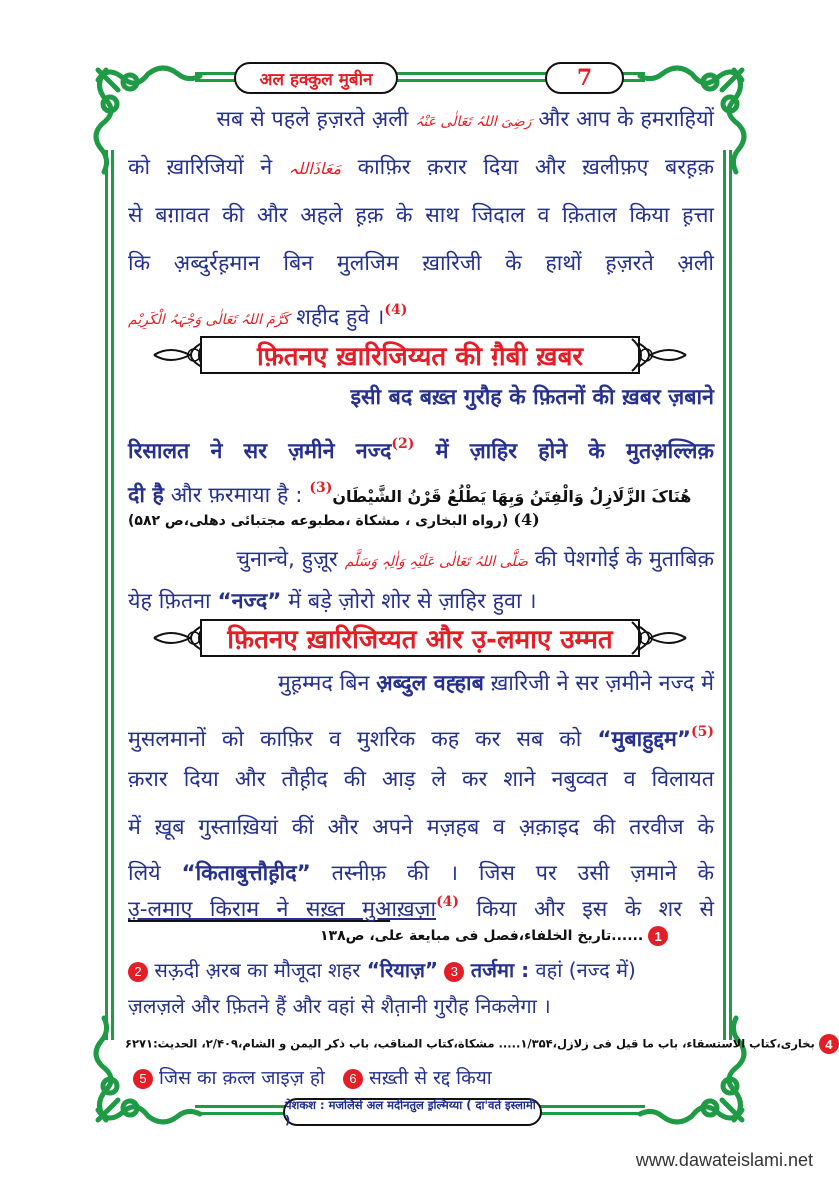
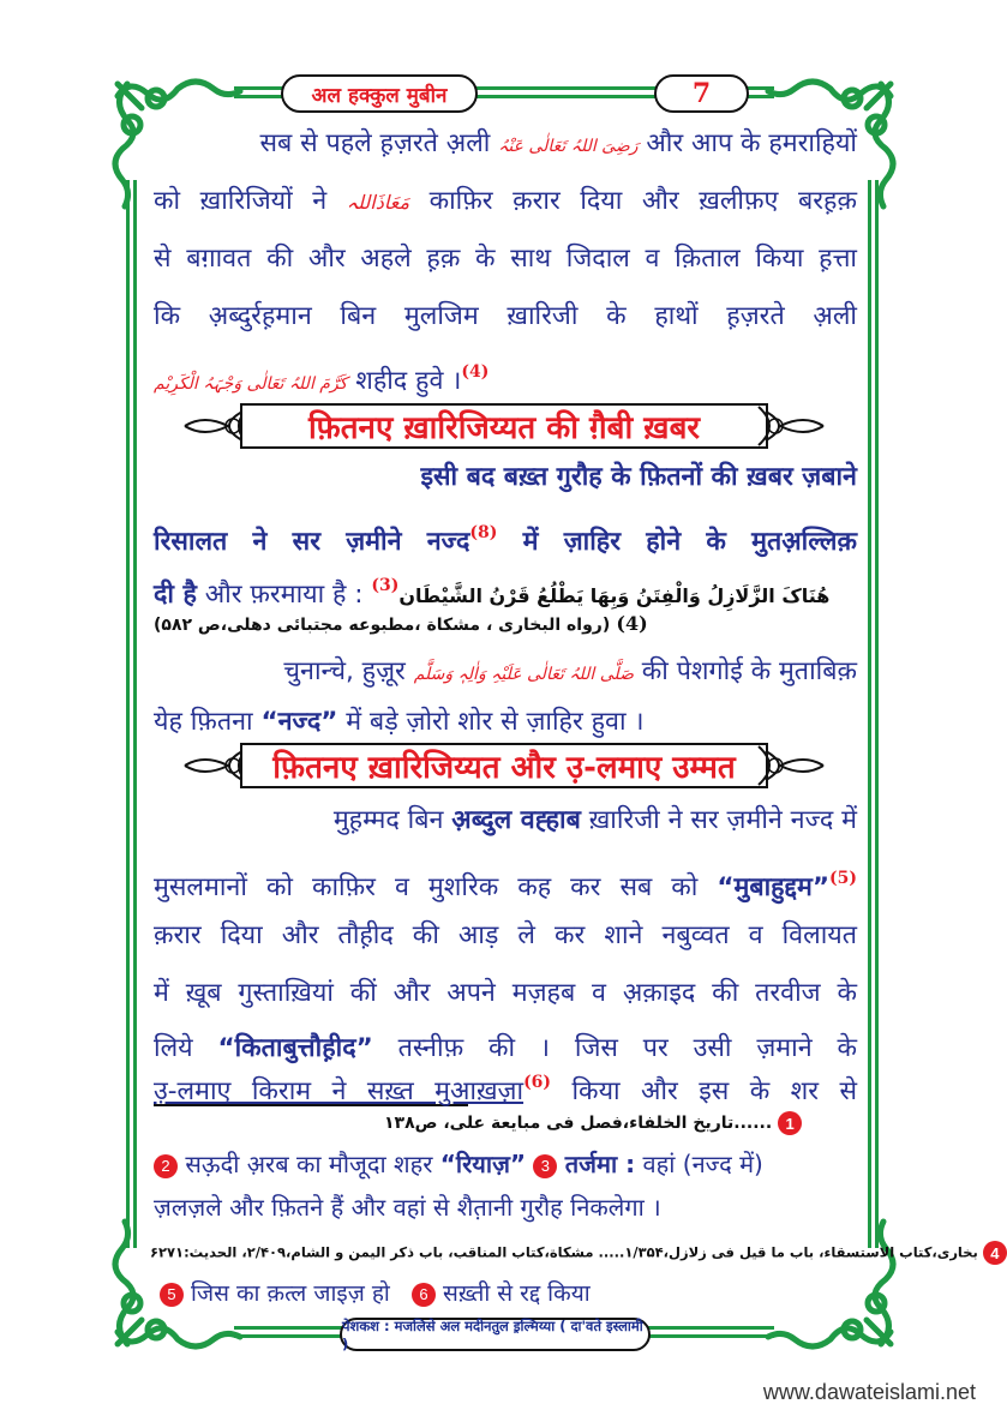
  अल हक्कुल मुबीन
  7
  सब से पहले ह़ज़रते अ़ली رَضِیَ اللہُ تَعَالٰی عَنْہُ और आप के हमराहियों
  को ख़ारिजियों ने مَعَاذَاللہ काफ़िर क़रार दिया और ख़लीफ़ए बरह़क़
  से बग़ावत की और अहले ह़क़ के साथ जिदाल व क़िताल किया ह़त्ता
  कि अ़ब्दुर्रह़मान बिन मुलजिम ख़ारिजी के हाथों ह़ज़रते अ़ली
  کَرَّمَ اللہُ تَعَالٰی وَجْہَہُ الْکَرِیْم शहीद हुवे ।(4)
  फ़ितनए ख़ारिजिय्यत की ग़ैबी ख़बर
  इसी बद बख़्त गुरौह के फ़ितनों की ख़बर ज़बाने
- रिसालत ने सर ज़मीने नज्द(2) में ज़ाहिर होने के मुतअ़ल्लिक़
+ रिसालत ने सर ज़मीने नज्द(8) में ज़ाहिर होने के मुतअ़ल्लिक़
  दी है और फ़रमाया है : ھُنَاکَ الزَّلَازِلُ وَالْفِتَنُ وَبِھَا یَطْلُعُ قَرْنُ الشَّیْطَان(3)
  (رواه البخاری ، مشکاة ،مطبوعه مجتبائی دهلی،ص ۵۸۲) (4)
  चुनान्चे, हुज़ूर صَلَّی اللہُ تَعَالٰی عَلَیْہِ وَاٰلِہٖ وَسَلَّم की पेशगोई के मुताबिक़
  येह फ़ितना “नज्द” में बड़े ज़ोरो शोर से ज़ाहिर हुवा ।
  फ़ितनए ख़ारिजिय्यत और उ़-लमाए उम्मत
  मुह़म्मद बिन अ़ब्दुल वह्हाब ख़ारिजी ने सर ज़मीने नज्द में
  मुसलमानों को काफ़िर व मुशरिक कह कर सब को “मुबाहुद्दम”(5)
  क़रार दिया और तौह़ीद की आड़ ले कर शाने नबुव्वत व विलायत
  में ख़ूब गुस्ताख़ियां कीं और अपने मज़हब व अ़क़ाइद की तरवीज के
  लिये “किताबुत्तौह़ीद” तस्नीफ़ की । जिस पर उसी ज़माने के
  تاریخ الخلفاء،فصل فی مبایعة علی، ص۱۳۸...... 1
  2 सऊ़दी अ़रब का मौजूदा शहर “रियाज़” 3 तर्जमा : वहां (नज्द में)
  ज़लज़ले और फ़ितने हैं और वहां से शैत़ानी गुरौह निकलेगा ।
  بخاری،کتاب الاستسقاء، باب ما قیل فی زلازل،۱/۳۵۴..... مشکاة،کتاب المناقب، باب ذکر الیمن و الشام،۲/۴۰۹، الحدیث:۶۲۷۱ 4
  5 जिस का क़त्ल जाइज़ हो 6 सख़्ती से रद्द किया
  पेशकश : मजलिसे अल मदीनतुल इ़ल्मिय्या ( दा'वते इस्लामी )
  www.dawateislami.net
- उ़-लमाए किराम ने सख़्त मुआख़ज़ा(4) किया और इस के शर से
+ उ़-लमाए किराम ने सख़्त मुआख़ज़ा(6) किया और इस के शर से
